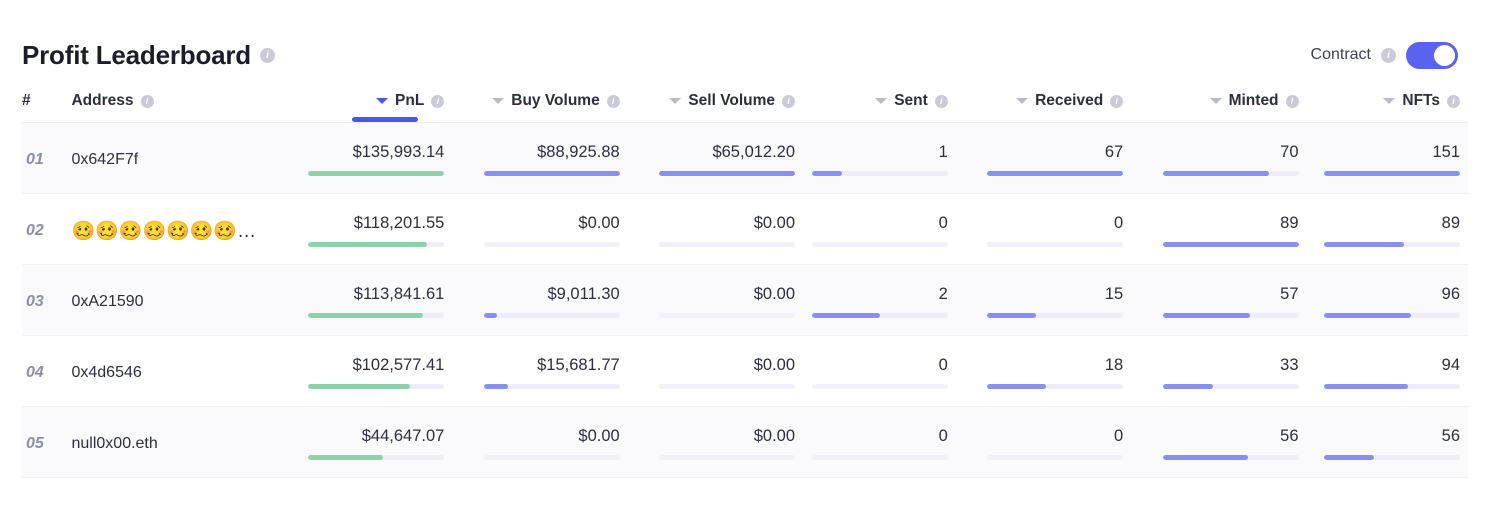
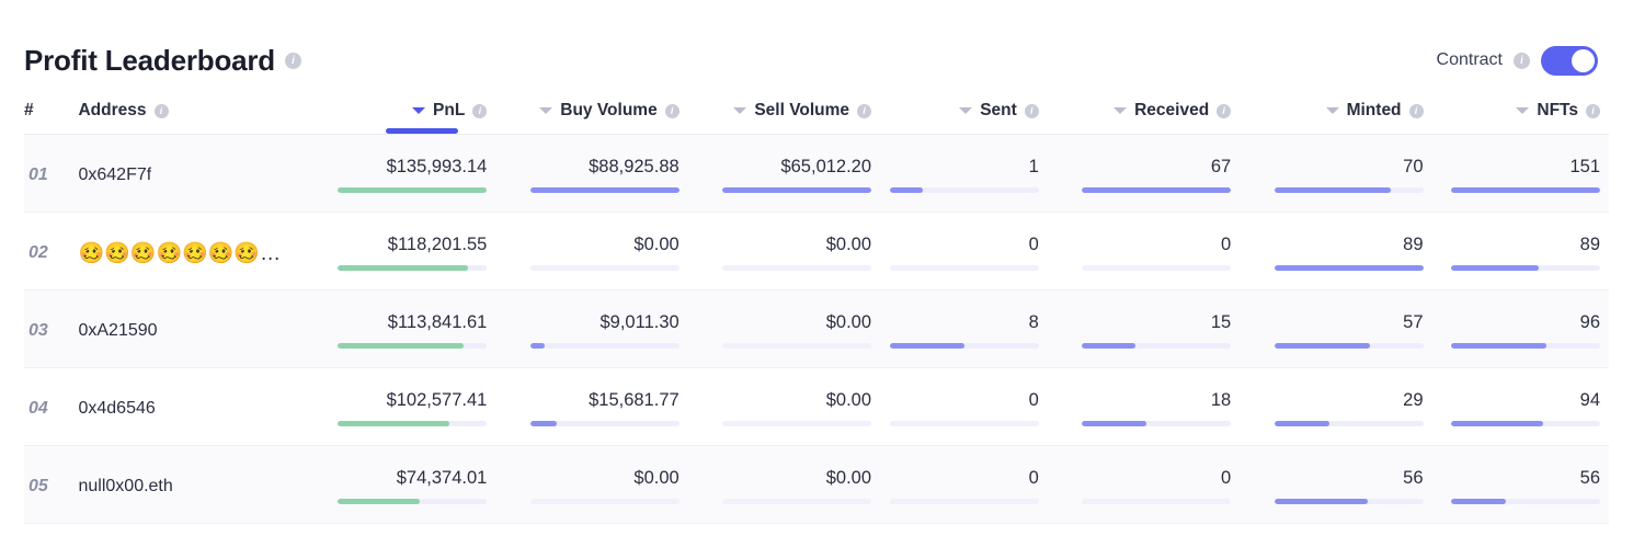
  Profit Leaderboard
  i
  Contract
  i
  #	Address i	PnL i	Buy Volume i	Sell Volume i	Sent i	Received i	Minted i	NFTs i
  01	0x642F7f	$135,993.14	$88,925.88	$65,012.20	1	67	70	151
  02	🥴🥴🥴🥴🥴🥴🥴…	$118,201.55	$0.00	$0.00	0	0	89	89
- 03	0xA21590	$113,841.61	$9,011.30	$0.00	2	15	57	96
+ 03	0xA21590	$113,841.61	$9,011.30	$0.00	8	15	57	96
- 04	0x4d6546	$102,577.41	$15,681.77	$0.00	0	18	33	94
+ 04	0x4d6546	$102,577.41	$15,681.77	$0.00	0	18	29	94
- 05	null0x00.eth	$44,647.07	$0.00	$0.00	0	0	56	56
+ 05	null0x00.eth	$74,374.01	$0.00	$0.00	0	0	56	56
